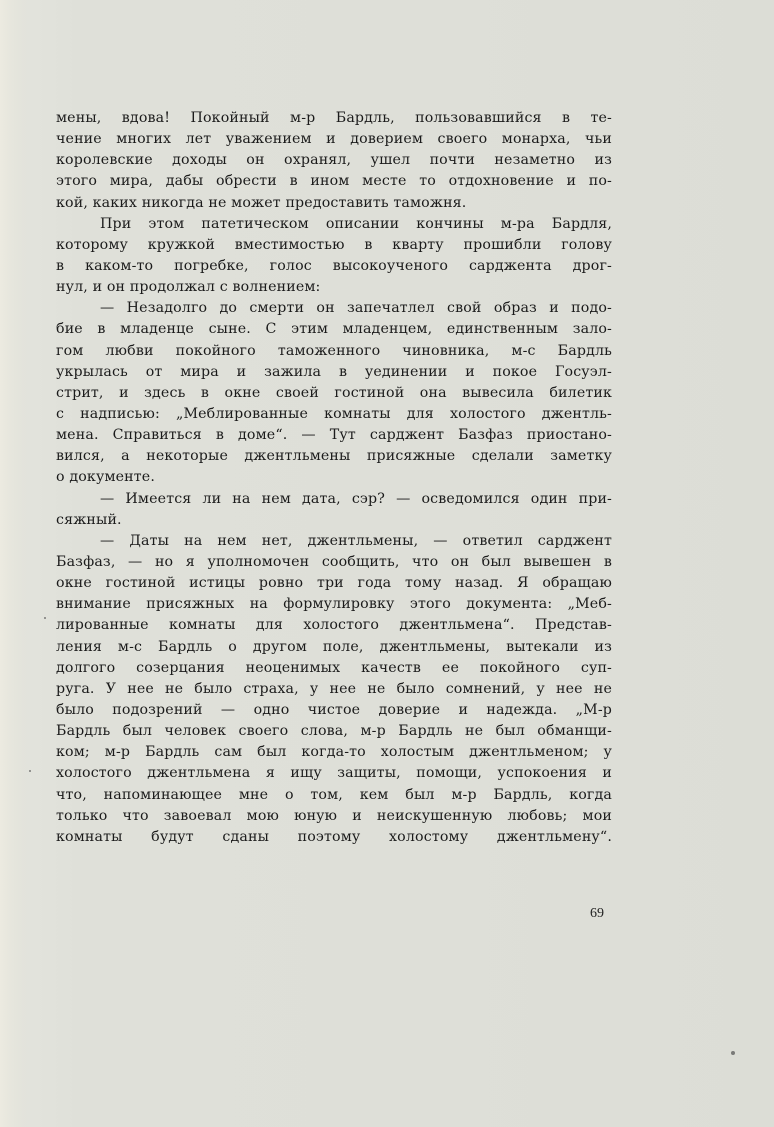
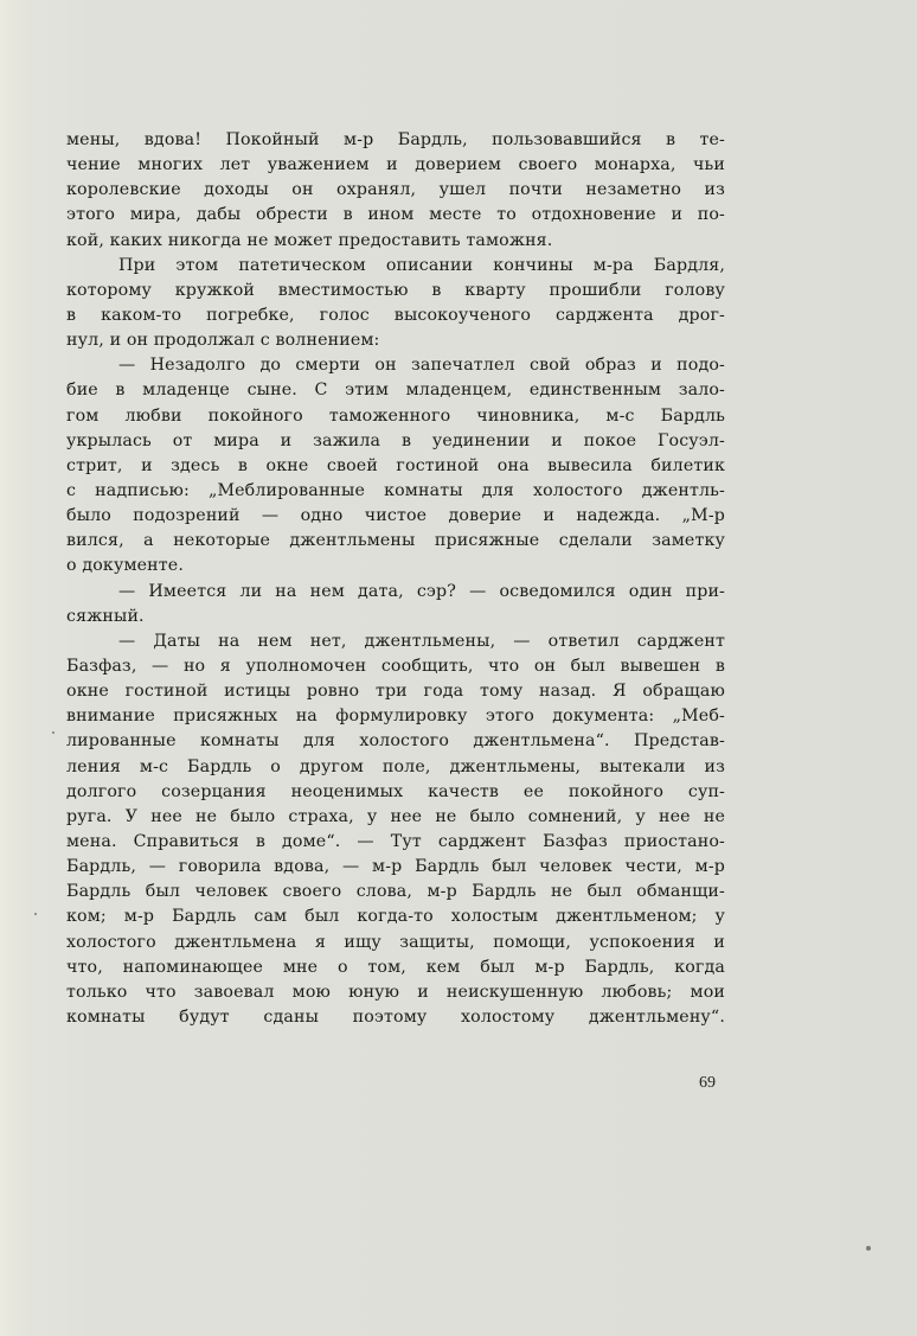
  мены, вдова! Покойный м-р Бардль, пользовавшийся в те-
  чение многих лет уважением и доверием своего монарха, чьи
  королевские доходы он охранял, ушел почти незаметно из
  этого мира, дабы обрести в ином месте то отдохновение и по-
  кой, каких никогда не может предоставить таможня.
  При этом патетическом описании кончины м-ра Бардля,
  которому кружкой вместимостью в кварту прошибли голову
  в каком-то погребке, голос высокоученого сарджента дрог-
  нул, и он продолжал с волнением:
  — Незадолго до смерти он запечатлел свой образ и подо-
  бие в младенце сыне. С этим младенцем, единственным зало-
  гом любви покойного таможенного чиновника, м-с Бардль
  укрылась от мира и зажила в уединении и покое Госуэл-
  стрит, и здесь в окне своей гостиной она вывесила билетик
  с надписью: „Меблированные комнаты для холостого джентль-
- мена. Справиться в доме“. — Тут сарджент Базфаз приостано-
+ было подозрений — одно чистое доверие и надежда. „М-р
  вился, а некоторые джентльмены присяжные сделали заметку
  о документе.
  — Имеется ли на нем дата, сэр? — осведомился один при-
  сяжный.
  — Даты на нем нет, джентльмены, — ответил сарджент
  Базфаз, — но я уполномочен сообщить, что он был вывешен в
  окне гостиной истицы ровно три года тому назад. Я обращаю
  внимание присяжных на формулировку этого документа: „Меб-
  лированные комнаты для холостого джентльмена“. Представ-
  ления м-с Бардль о другом поле, джентльмены, вытекали из
  долгого созерцания неоценимых качеств ее покойного суп-
  руга. У нее не было страха, у нее не было сомнений, у нее не
- было подозрений — одно чистое доверие и надежда. „М-р
+ мена. Справиться в доме“. — Тут сарджент Базфаз приостано-
+ Бардль, — говорила вдова, — м-р Бардль был человек чести, м-р
  Бардль был человек своего слова, м-р Бардль не был обманщи-
  ком; м-р Бардль сам был когда-то холостым джентльменом; у
  холостого джентльмена я ищу защиты, помощи, успокоения и
  что, напоминающее мне о том, кем был м-р Бардль, когда
  только что завоевал мою юную и неискушенную любовь; мои
  комнаты будут сданы поэтому холостому джентльмену“.
  69
